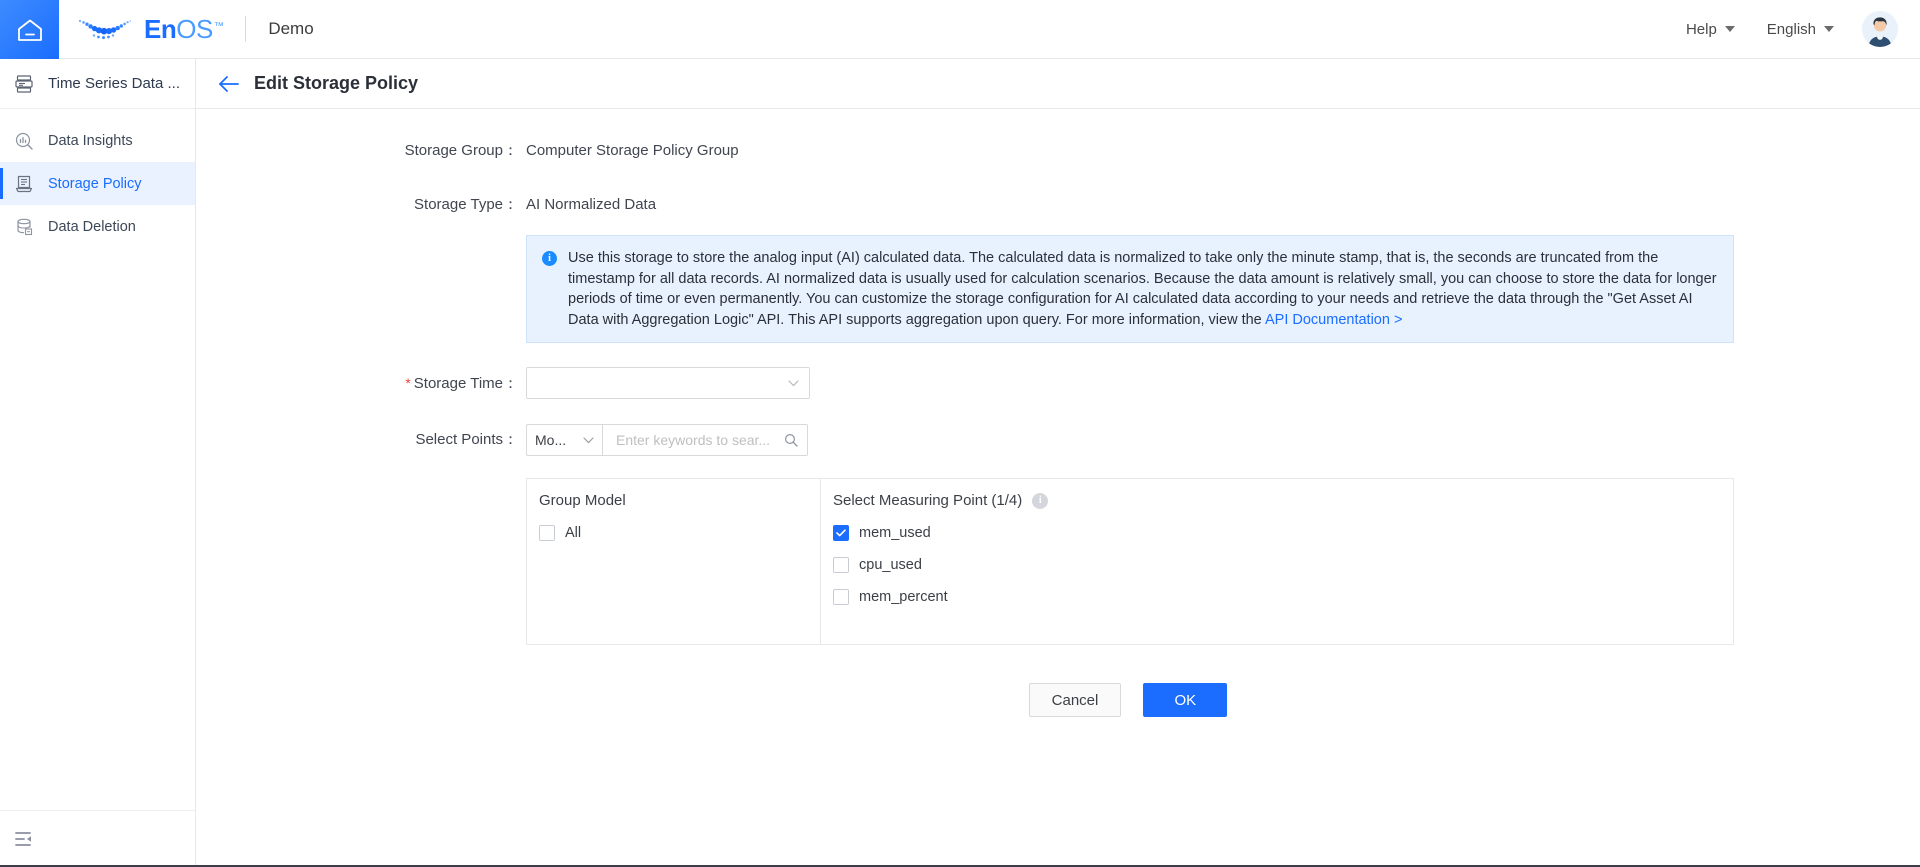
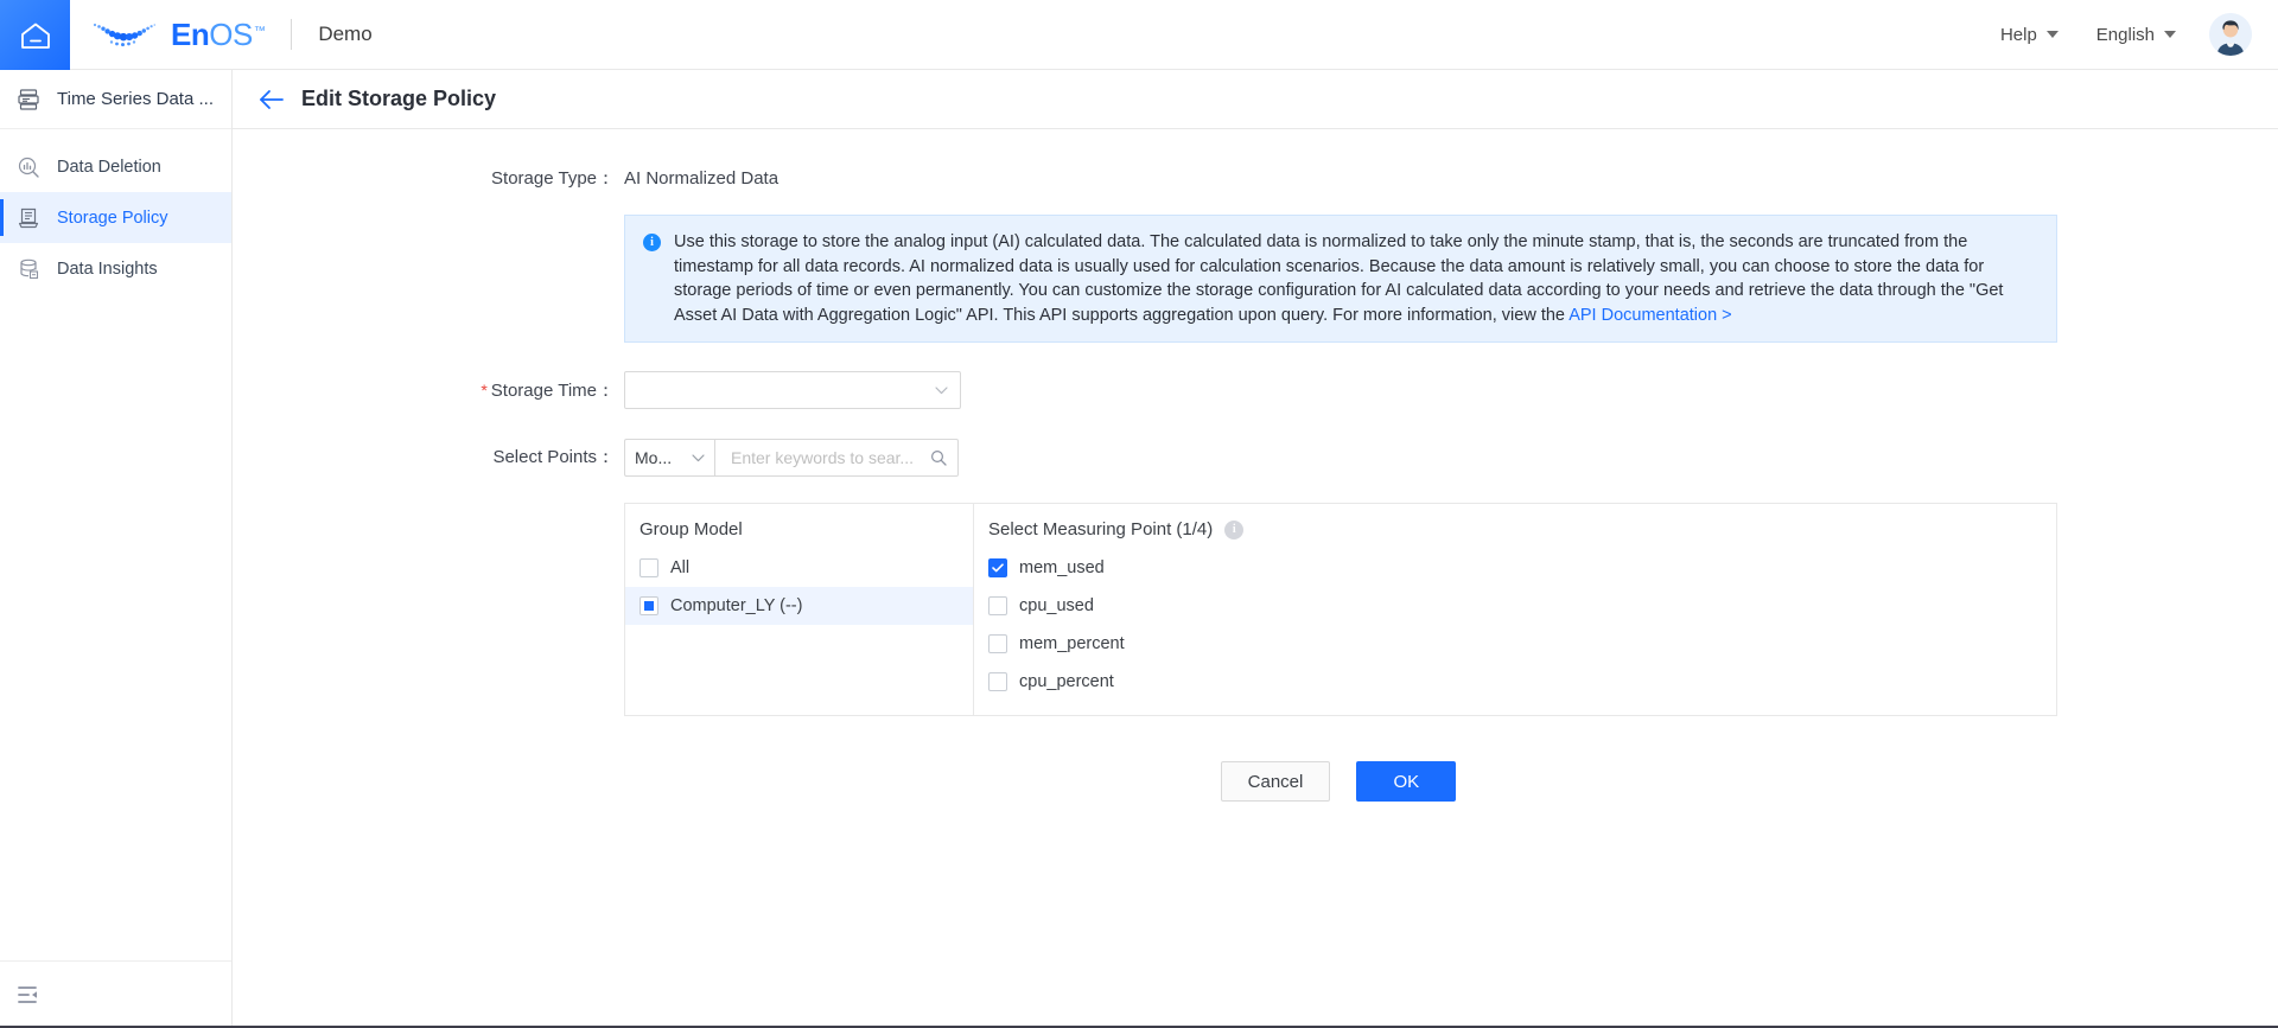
  En
  OS
  ™
  Demo
  Help
  English
  Time Series Data ...
- Data Insights
+ Data Deletion
  Storage Policy
- Data Deletion
+ Data Insights
  Edit Storage Policy
- Storage Group：
- Computer Storage Policy Group
  Storage Type：
  AI Normalized Data
  i
- Use this storage to store the analog input (AI) calculated data. The calculated data is normalized to take only the minute stamp, that is, the seconds are truncated from the timestamp for all data records. AI normalized data is usually used for calculation scenarios. Because the data amount is relatively small, you can choose to store the data for longer periods of time or even permanently. You can customize the storage configuration for AI calculated data according to your needs and retrieve the data through the "Get Asset AI Data with Aggregation Logic" API. This API supports aggregation upon query. For more information, view the API Documentation >
+ Use this storage to store the analog input (AI) calculated data. The calculated data is normalized to take only the minute stamp, that is, the seconds are truncated from the timestamp for all data records. AI normalized data is usually used for calculation scenarios. Because the data amount is relatively small, you can choose to store the data for storage periods of time or even permanently. You can customize the storage configuration for AI calculated data according to your needs and retrieve the data through the "Get Asset AI Data with Aggregation Logic" API. This API supports aggregation upon query. For more information, view the API Documentation >
  * Storage Time：
  Select Points：
  Mo...
  Enter keywords to sear...
  Group Model
  All
+ Computer_LY (--)
  Select Measuring Point (1/4)
  i
  mem_used
  cpu_used
  mem_percent
+ cpu_percent
  Cancel
  OK
